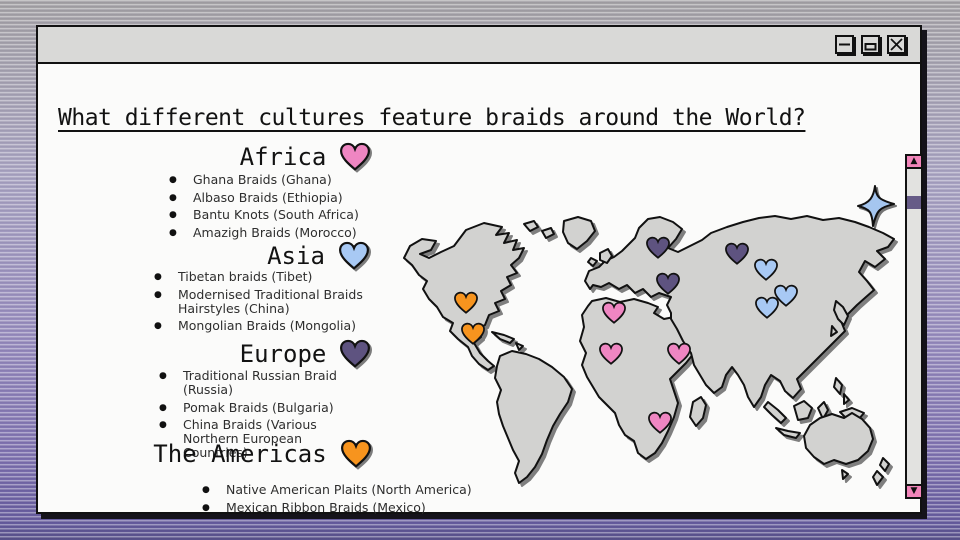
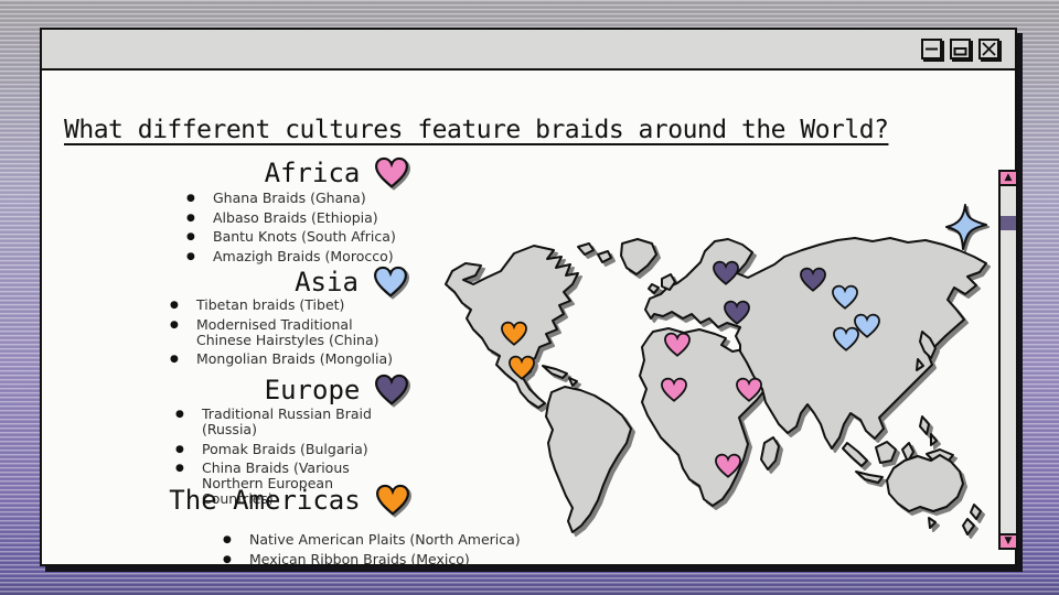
  What different cultures feature braids around the World?
  Africa
  ●
  Ghana Braids (Ghana)
  ●
  Albaso Braids (Ethiopia)
  ●
  Bantu Knots (South Africa)
  ●
  Amazigh Braids (Morocco)
  Asia
  ●
  Tibetan braids (Tibet)
  ●
- Modernised Traditional Braids Hairstyles (China)
+ Modernised Traditional Chinese Hairstyles (China)
  ●
  Mongolian Braids (Mongolia)
  Europe
  ●
  Traditional Russian Braid (Russia)
  ●
  Pomak Braids (Bulgaria)
  ●
  China Braids (Various Northern European Countries)
  The Americas
  ●
  Native American Plaits (North America)
  ●
  Mexican Ribbon Braids (Mexico)
  ▲
  ▼
